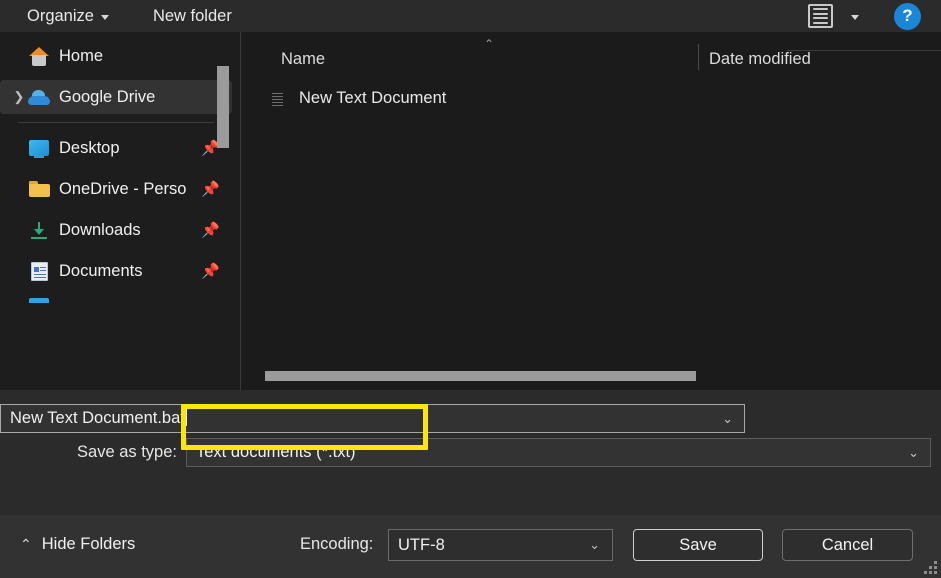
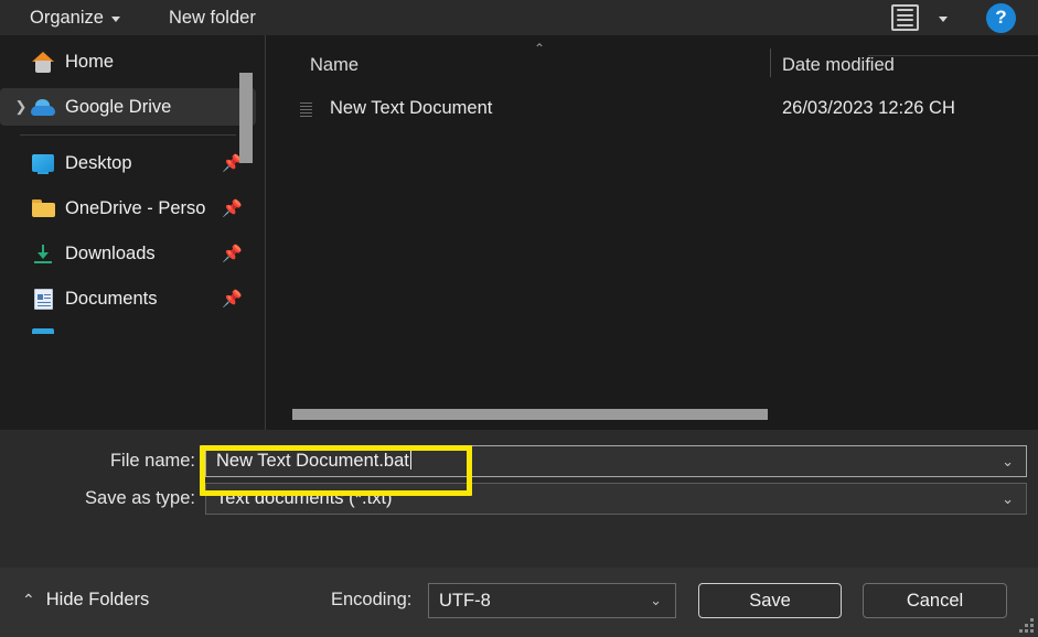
  Organize
  New folder
  ?
  Home
  ❯
  Google Drive
  Desktop
  📌
  OneDrive - Perso
  📌
  Downloads
  📌
  Documents
  📌
  ⌃
  Name
  Date modified
  New Text Document
+ 26/03/2023 12:26 CH
+ File name:
  New Text Document.bat
  ⌄
  Save as type:
  Text documents (*.txt)
  ⌄
  ⌃
  Hide Folders
  Encoding:
  UTF-8
  ⌄
  Save
  Cancel
